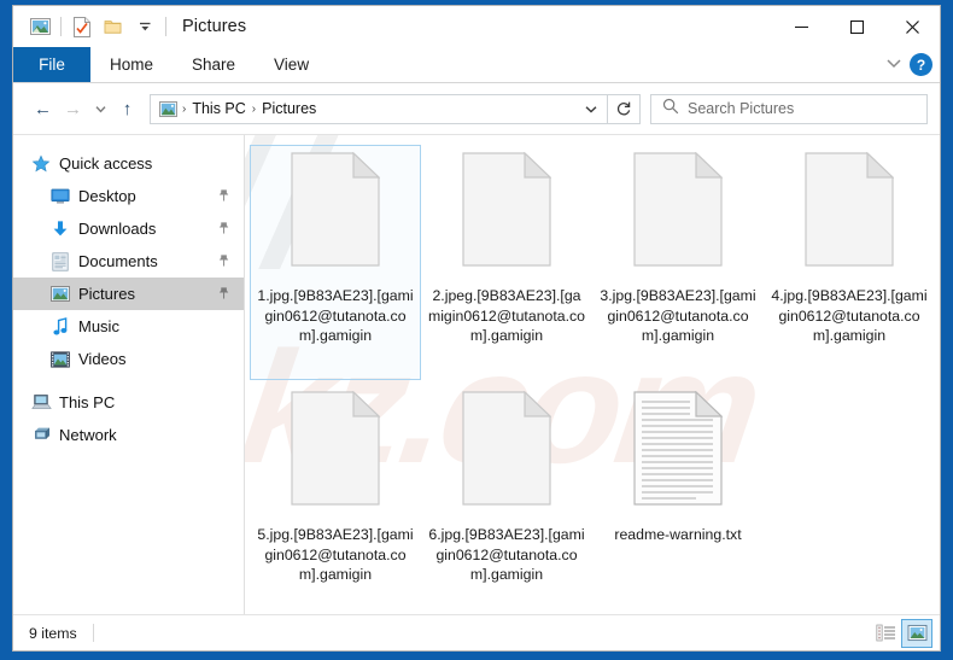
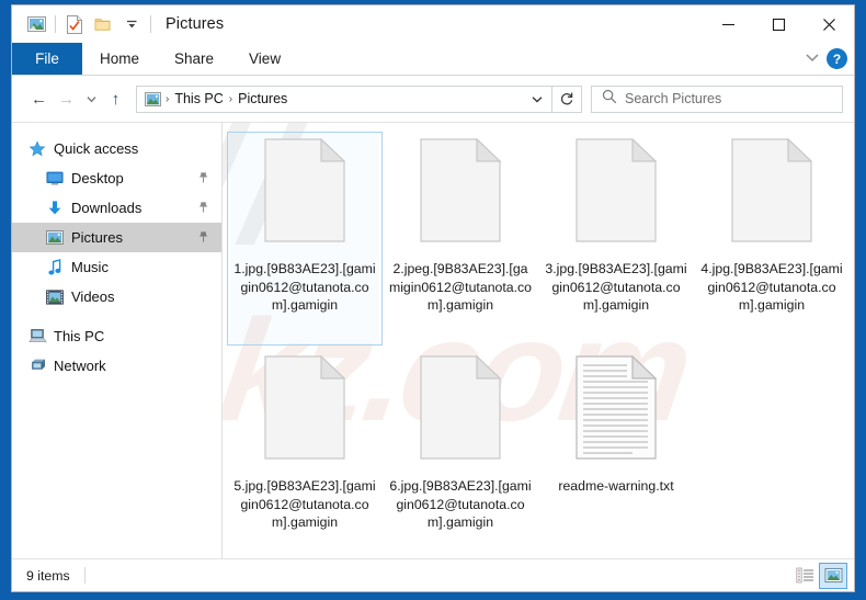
  Pictures
  File
  Home
  Share
  View
  ?
  ←
  →
  ↑
  ›
  This PC
  ›
  Pictures
  Search Pictures
  Quick access
  Desktop
  Downloads
- Documents
  Pictures
  Music
  Videos
  This PC
  Network
  1.jpg.[9B83AE23].[gamigin0612@tutanota.com].gamigin
  2.jpeg.[9B83AE23].[gamigin0612@tutanota.com].gamigin
  3.jpg.[9B83AE23].[gamigin0612@tutanota.com].gamigin
  4.jpg.[9B83AE23].[gamigin0612@tutanota.com].gamigin
  5.jpg.[9B83AE23].[gamigin0612@tutanota.com].gamigin
  6.jpg.[9B83AE23].[gamigin0612@tutanota.com].gamigin
  readme-warning.txt
  9 items
